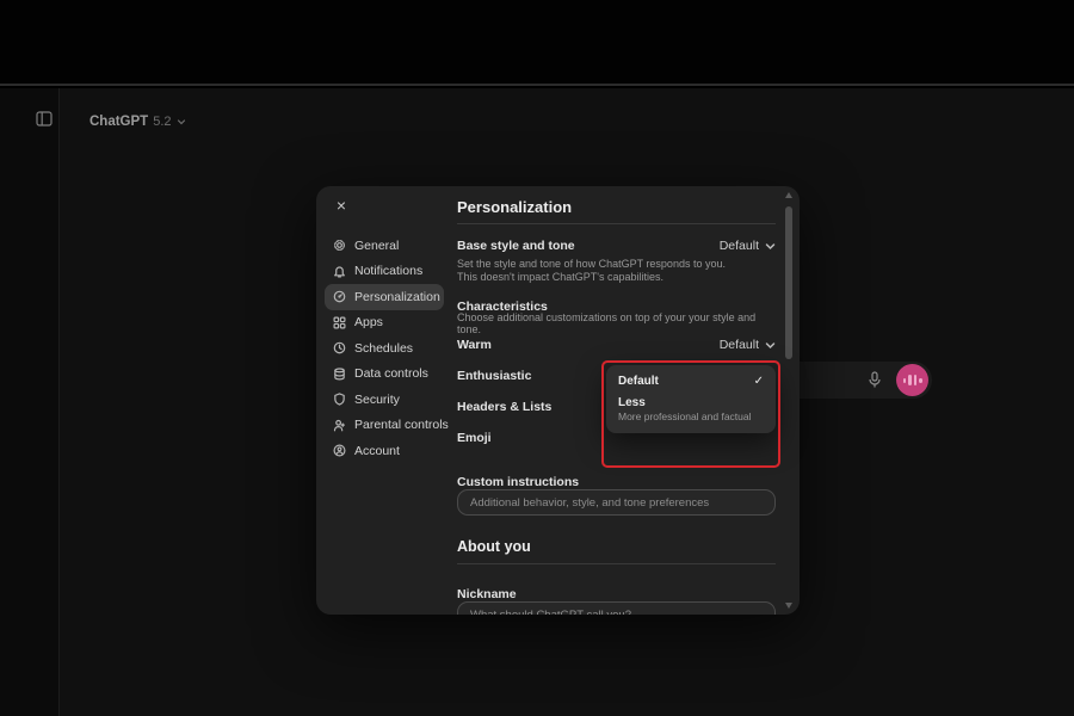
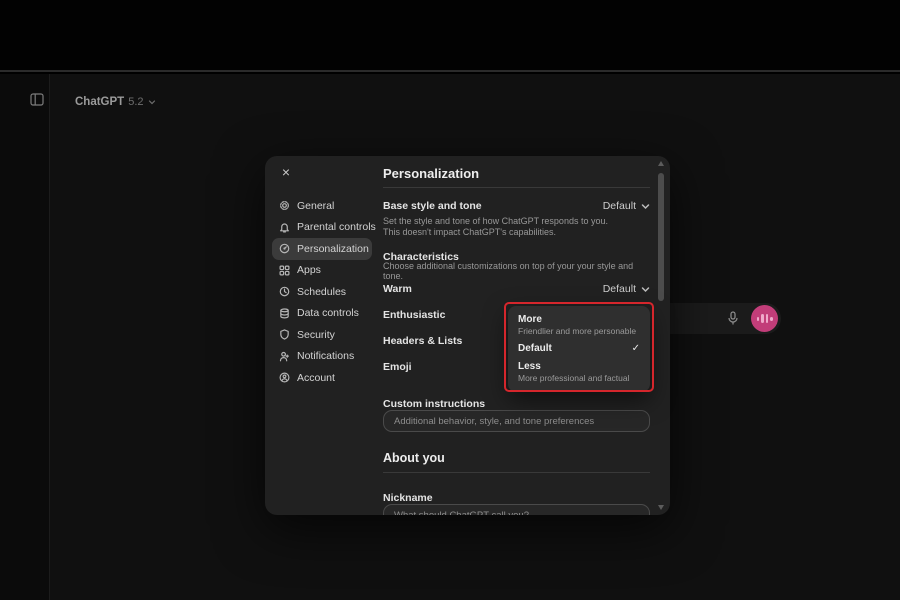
  ChatGPT
  5.2
  ×
  General
- Notifications
+ Parental controls
  Personalization
  Apps
  Schedules
  Data controls
  Security
- Parental controls
+ Notifications
  Account
  Personalization
  Base style and tone
  Default
  Set the style and tone of how ChatGPT responds to you. This doesn't impact ChatGPT's capabilities.
  Characteristics
  Choose additional customizations on top of your your style and tone.
  Warm
  Default
  Enthusiastic
  Headers & Lists
  Emoji
  Custom instructions
  Additional behavior, style, and tone preferences
  About you
  Nickname
+ More
+ Friendlier and more personable
  Default
  ✓
  Less
  More professional and factual
